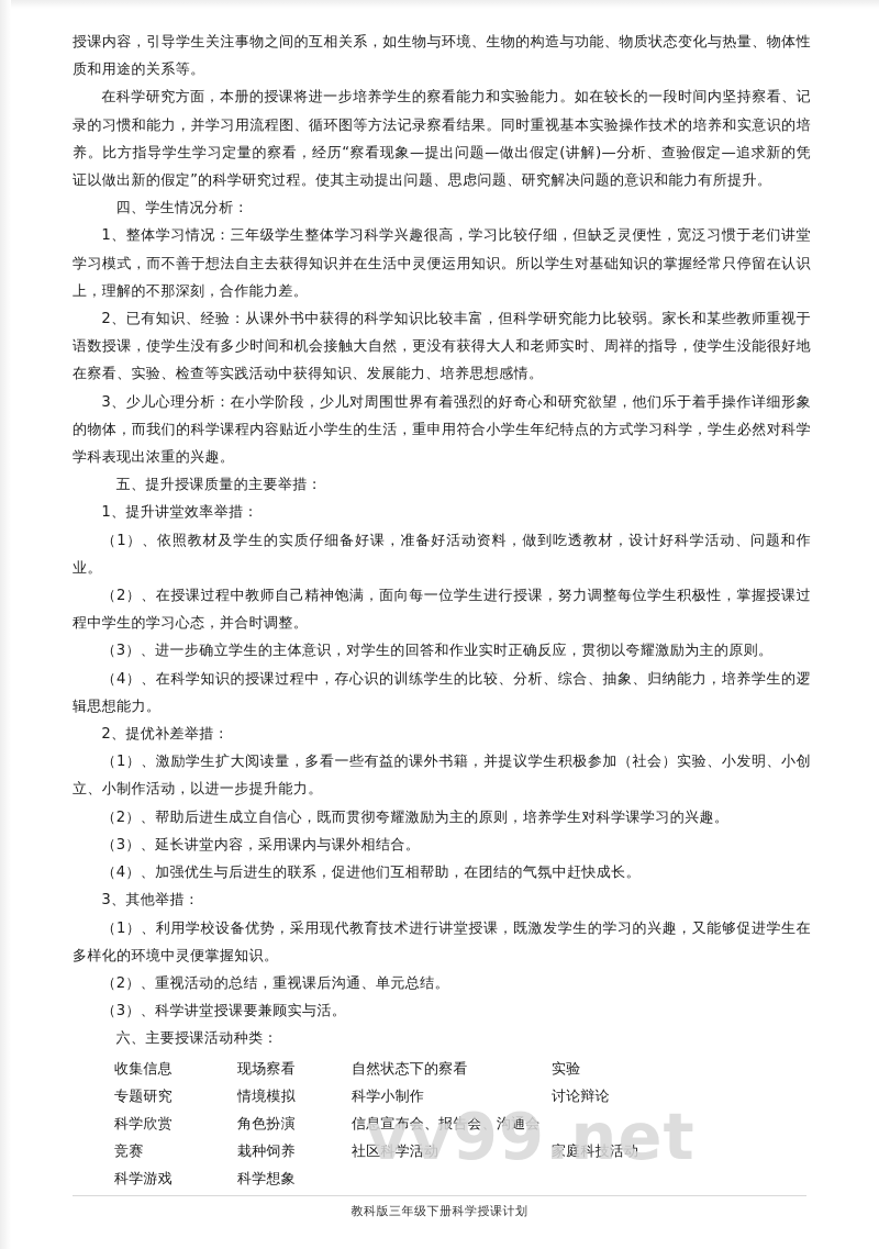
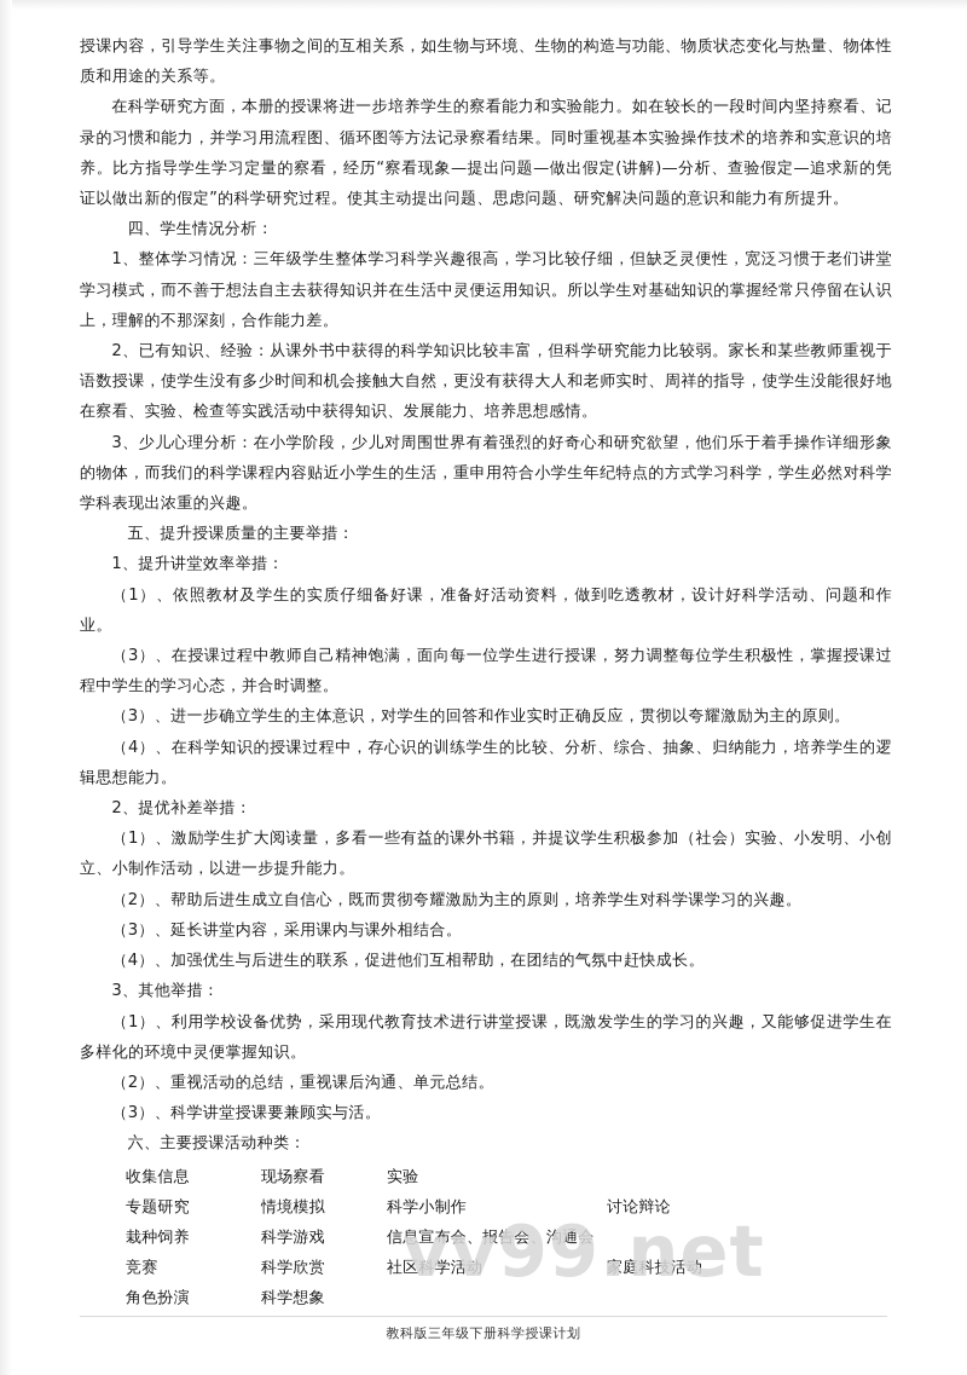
  授课内容，引导学生关注事物之间的互相关系，如生物与环境、生物的构造与功能、物质状态变化与热量、物体性质和用途的关系等。
  在科学研究方面，本册的授课将进一步培养学生的察看能力和实验能力。如在较长的一段时间内坚持察看、记录的习惯和能力，并学习用流程图、循环图等方法记录察看结果。同时重视基本实验操作技术的培养和实意识的培养。比方指导学生学习定量的察看，经历“察看现象—提出问题—做出假定(讲解)—分析、查验假定—追求新的凭证以做出新的假定”的科学研究过程。使其主动提出问题、思虑问题、研究解决问题的意识和能力有所提升。
  四、学生情况分析：
  1、整体学习情况：三年级学生整体学习科学兴趣很高，学习比较仔细，但缺乏灵便性，宽泛习惯于老们讲堂学习模式，而不善于想法自主去获得知识并在生活中灵便运用知识。所以学生对基础知识的掌握经常只停留在认识上，理解的不那深刻，合作能力差。
  2、已有知识、经验：从课外书中获得的科学知识比较丰富，但科学研究能力比较弱。家长和某些教师重视于语数授课，使学生没有多少时间和机会接触大自然，更没有获得大人和老师实时、周祥的指导，使学生没能很好地在察看、实验、检查等实践活动中获得知识、发展能力、培养思想感情。
  3、少儿心理分析：在小学阶段，少儿对周围世界有着强烈的好奇心和研究欲望，他们乐于着手操作详细形象的物体，而我们的科学课程内容贴近小学生的生活，重申用符合小学生年纪特点的方式学习科学，学生必然对科学学科表现出浓重的兴趣。
  五、提升授课质量的主要举措：
  1、提升讲堂效率举措：
  （1）、依照教材及学生的实质仔细备好课，准备好活动资料，做到吃透教材，设计好科学活动、问题和作业。
- （2）、在授课过程中教师自己精神饱满，面向每一位学生进行授课，努力调整每位学生积极性，掌握授课过程中学生的学习心态，并合时调整。
+ （3）、在授课过程中教师自己精神饱满，面向每一位学生进行授课，努力调整每位学生积极性，掌握授课过程中学生的学习心态，并合时调整。
  （3）、进一步确立学生的主体意识，对学生的回答和作业实时正确反应，贯彻以夸耀激励为主的原则。
  （4）、在科学知识的授课过程中，存心识的训练学生的比较、分析、综合、抽象、归纳能力，培养学生的逻辑思想能力。
  2、提优补差举措：
  （1）、激励学生扩大阅读量，多看一些有益的课外书籍，并提议学生积极参加（社会）实验、小发明、小创立、小制作活动，以进一步提升能力。
  （2）、帮助后进生成立自信心，既而贯彻夸耀激励为主的原则，培养学生对科学课学习的兴趣。
  （3）、延长讲堂内容，采用课内与课外相结合。
  （4）、加强优生与后进生的联系，促进他们互相帮助，在团结的气氛中赶快成长。
  3、其他举措：
  （1）、利用学校设备优势，采用现代教育技术进行讲堂授课，既激发学生的学习的兴趣，又能够促进学生在多样化的环境中灵便掌握知识。
  （2）、重视活动的总结，重视课后沟通、单元总结。
  （3）、科学讲堂授课要兼顾实与活。
  六、主要授课活动种类：
  收集信息
  现场察看
- 自然状态下的察看
  实验
  专题研究
  情境模拟
  科学小制作
  讨论辩论
- 科学欣赏
+ 栽种饲养
- 角色扮演
+ 科学游戏
  信息宣布会、报告会、沟通会
  竞赛
- 栽种饲养
+ 科学欣赏
  社区科学活动
  家庭科技活动
- 科学游戏
+ 角色扮演
  科学想象
  vv99.net
  教科版三年级下册科学授课计划
